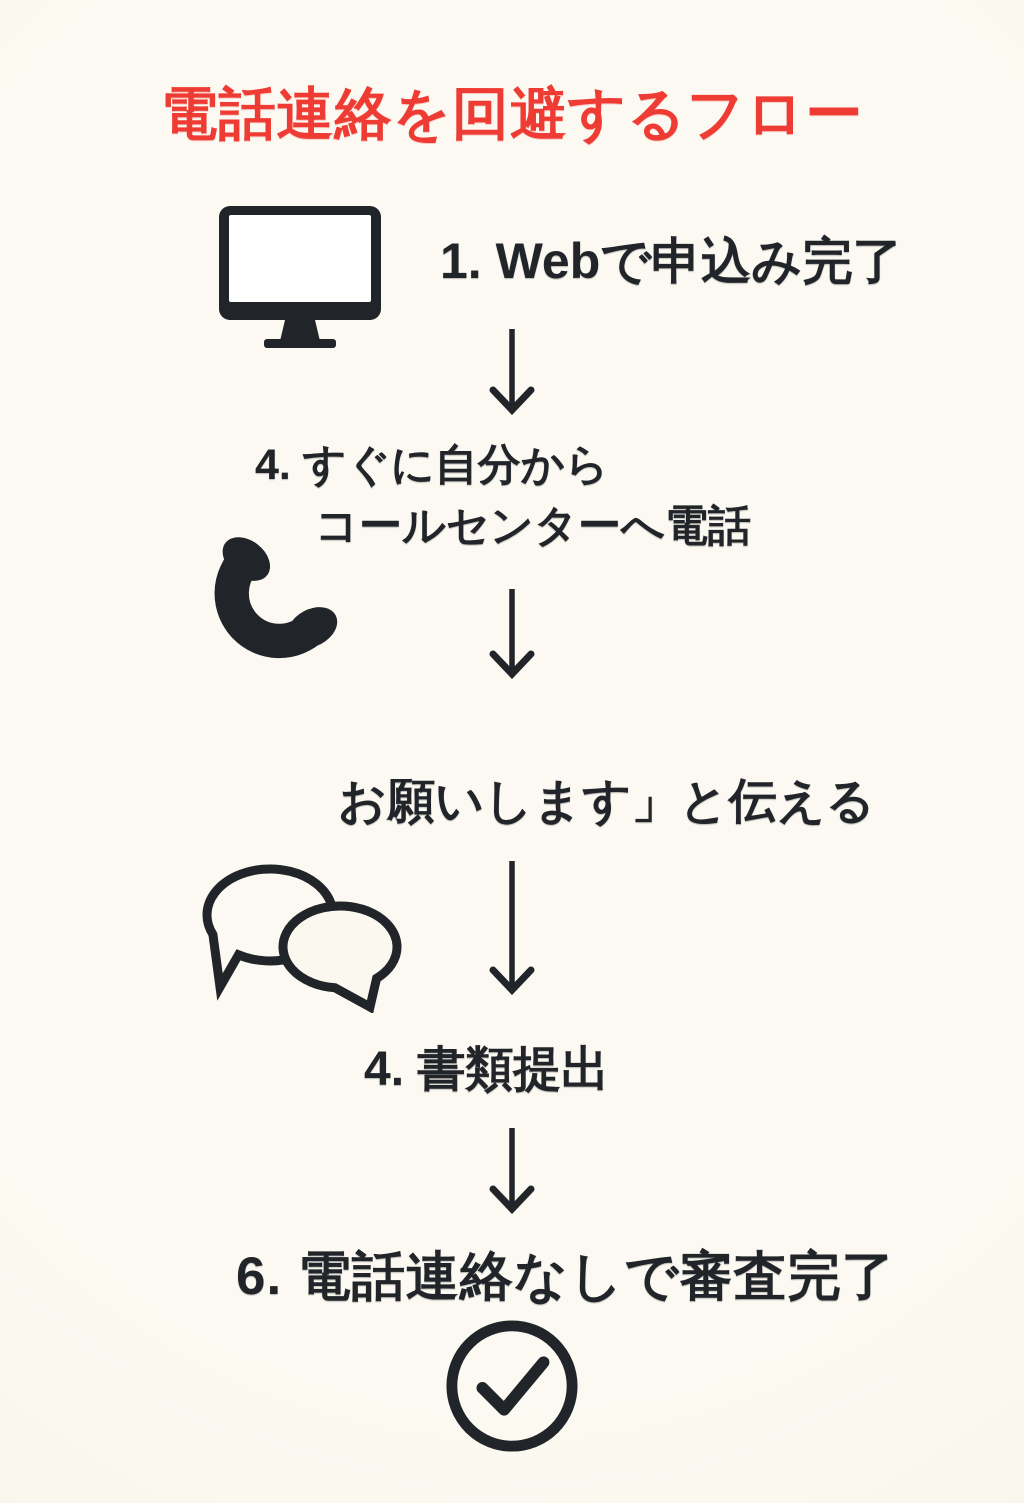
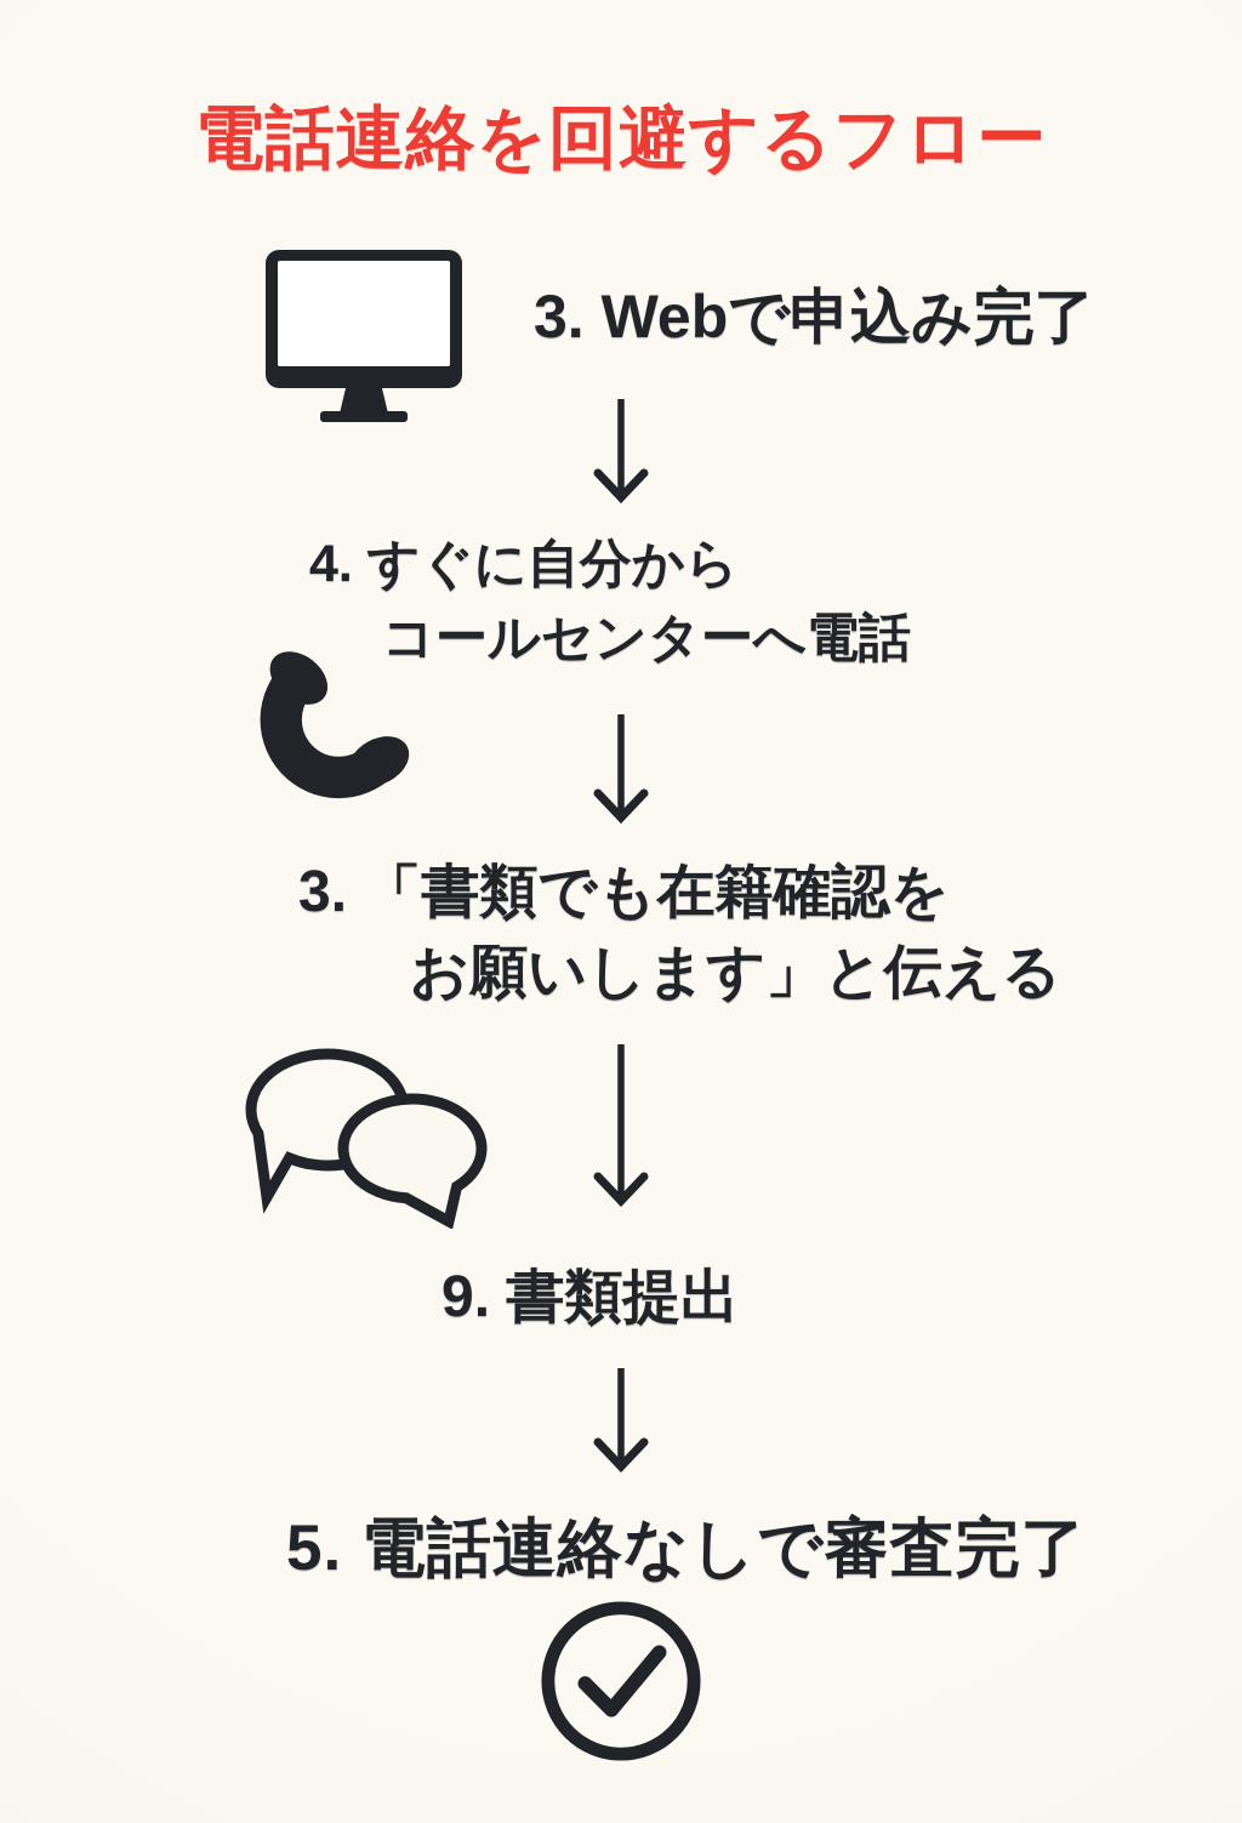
  電話連絡を回避するフロー
- 1. Webで申込み完了
+ 3. Webで申込み完了
  4. すぐに自分から
  コールセンターへ電話
+ 3. 「書類でも在籍確認を
  お願いします」と伝える
- 4. 書類提出
+ 9. 書類提出
- 6. 電話連絡なしで審査完了
+ 5. 電話連絡なしで審査完了
